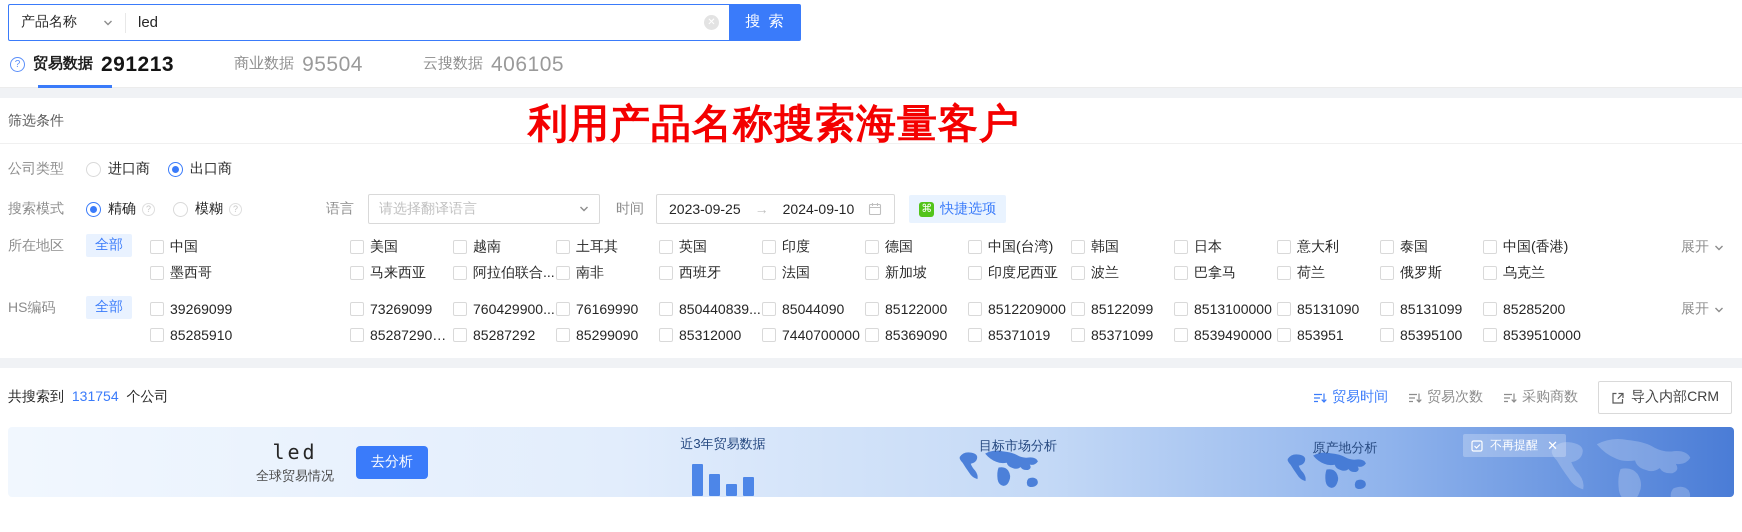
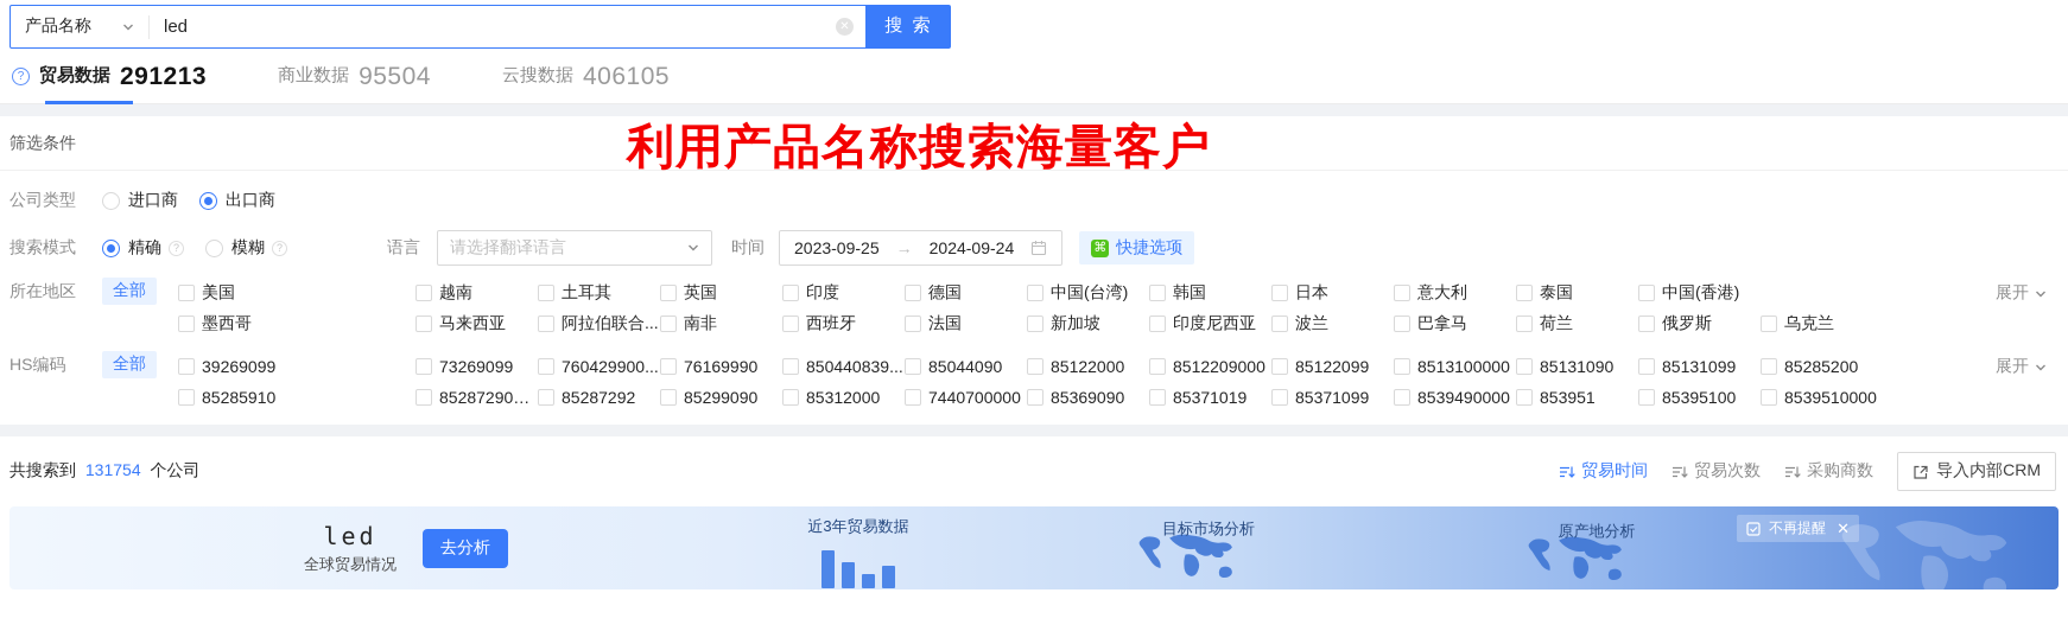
  产品名称
  led
  ✕
  搜 索
  ?
  贸易数据
  291213
  商业数据
  95504
  云搜数据
  406105
  利用产品名称搜索海量客户
  筛选条件
  公司类型
  进口商
  出口商
  搜索模式
  精确
  ?
  模糊
  ?
  语言
  请选择翻译语言
  时间
  2023-09-25
  →
- 2024-09-10
+ 2024-09-24
  ⌘
  快捷选项
  所在地区
  全部
- 中国
  美国
  越南
  土耳其
  英国
  印度
  德国
  中国(台湾)
  韩国
  日本
  意大利
  泰国
  中国(香港)
  墨西哥
  马来西亚
  阿拉伯联合...
  南非
  西班牙
  法国
  新加坡
  印度尼西亚
  波兰
  巴拿马
  荷兰
  俄罗斯
  乌克兰
  展开
  HS编码
  全部
  39269099
  73269099
  760429900...
  76169990
  850440839...
  85044090
  85122000
  8512209000
  85122099
  8513100000
  85131090
  85131099
  85285200
  85285910
  85287290000
  85287292
  85299090
  85312000
  7440700000
  85369090
  85371019
  85371099
  8539490000
  853951
  85395100
  8539510000
  展开
  共搜索到 131754 个公司
  贸易时间
  贸易次数
  采购商数
  导入内部CRM
  led
  全球贸易情况
  去分析
  近3年贸易数据
  目标市场分析
  原产地分析
  不再提醒
  ✕
